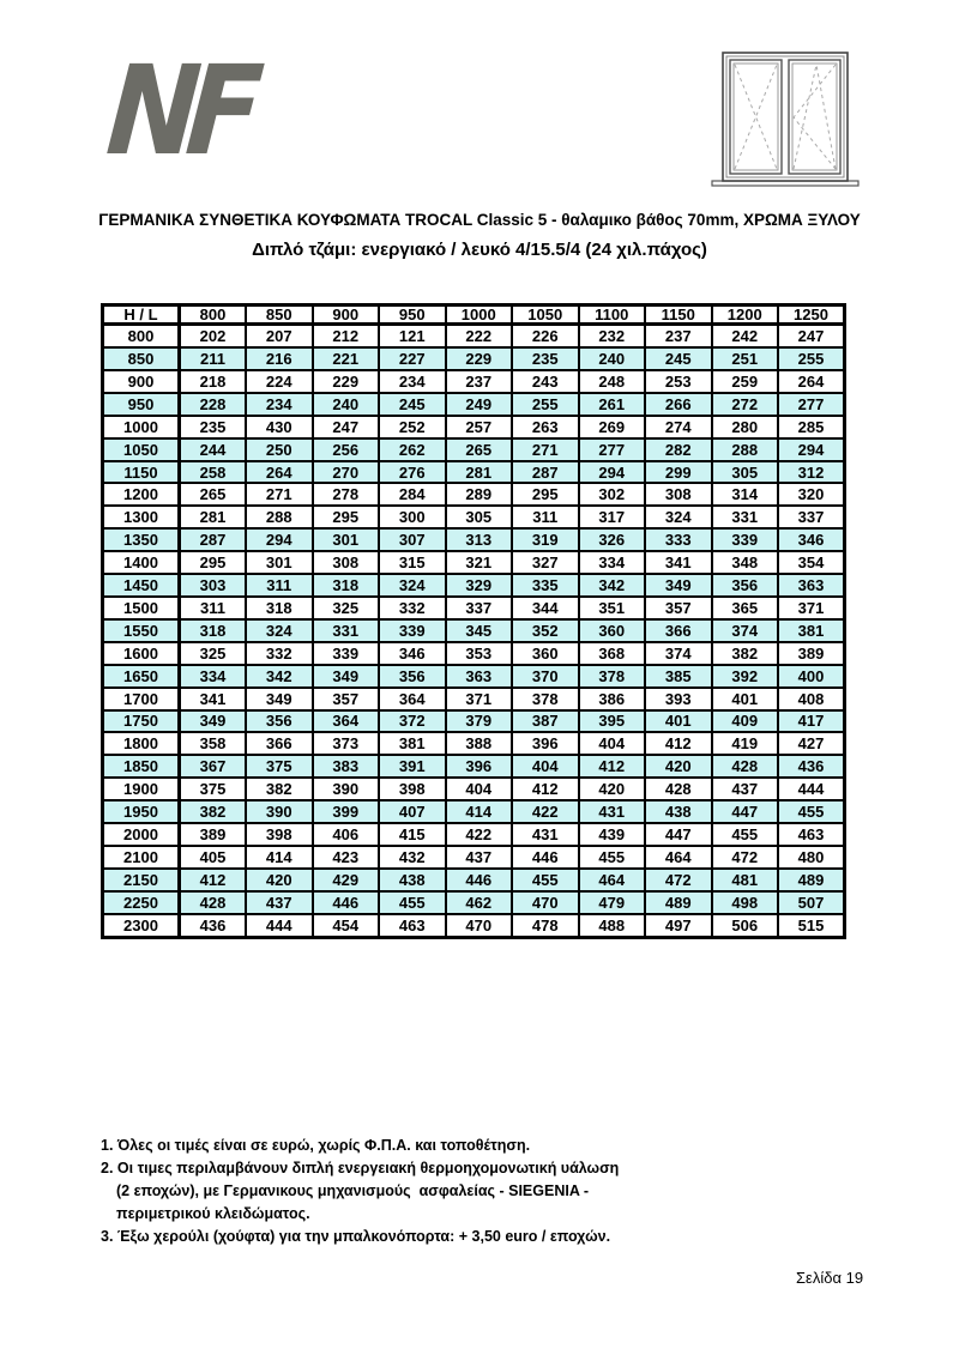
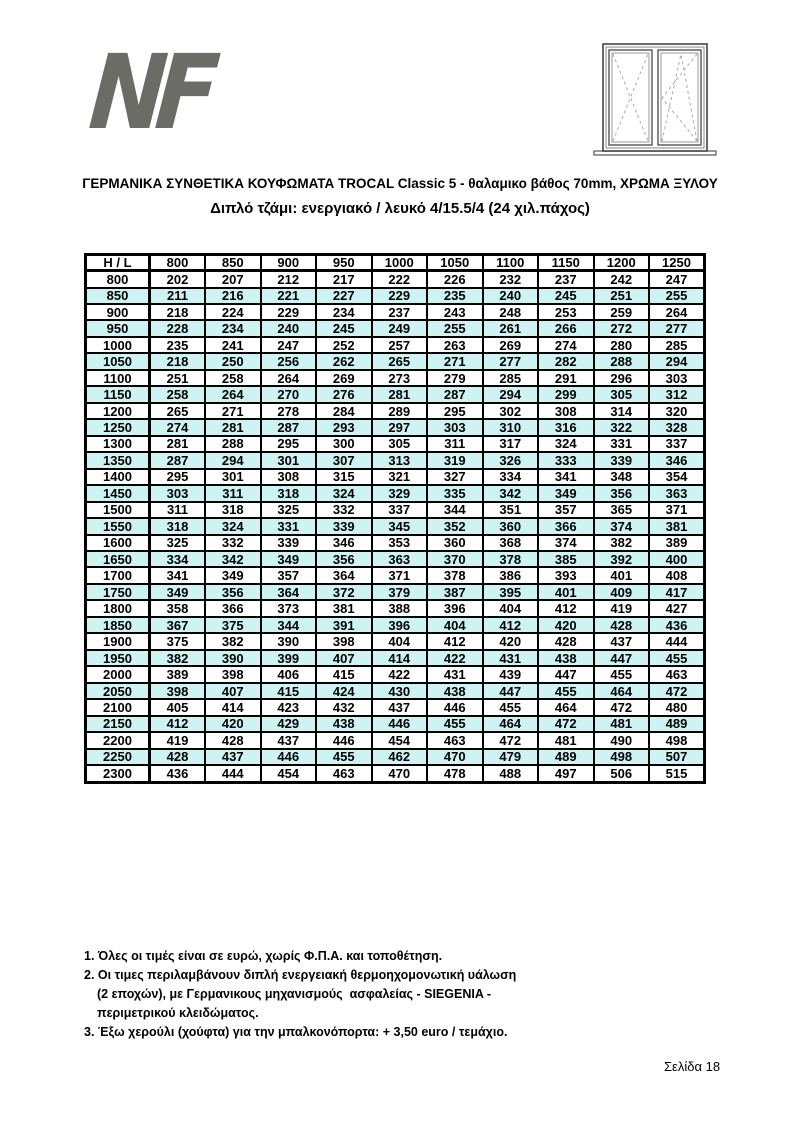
  ΓΕΡΜΑΝΙΚΑ ΣΥΝΘΕΤΙΚΑ ΚΟΥΦΩΜΑΤΑ TROCAL Classic 5 - θαλαμικο βάθος 70mm, ΧΡΩΜΑ ΞΥΛΟΥ
  Διπλό τζάμι: ενεργιακό / λευκό 4/15.5/4 (24 χιλ.πάχος)
  H / L	800	850	900	950	1000	1050	1100	1150	1200	1250
- 800	202	207	212	121	222	226	232	237	242	247
+ 800	202	207	212	217	222	226	232	237	242	247
  850	211	216	221	227	229	235	240	245	251	255
  900	218	224	229	234	237	243	248	253	259	264
  950	228	234	240	245	249	255	261	266	272	277
- 1000	235	430	247	252	257	263	269	274	280	285
+ 1000	235	241	247	252	257	263	269	274	280	285
- 1050	244	250	256	262	265	271	277	282	288	294
+ 1050	218	250	256	262	265	271	277	282	288	294
+ 1100	251	258	264	269	273	279	285	291	296	303
  1150	258	264	270	276	281	287	294	299	305	312
  1200	265	271	278	284	289	295	302	308	314	320
+ 1250	274	281	287	293	297	303	310	316	322	328
  1300	281	288	295	300	305	311	317	324	331	337
  1350	287	294	301	307	313	319	326	333	339	346
  1400	295	301	308	315	321	327	334	341	348	354
  1450	303	311	318	324	329	335	342	349	356	363
  1500	311	318	325	332	337	344	351	357	365	371
  1550	318	324	331	339	345	352	360	366	374	381
  1600	325	332	339	346	353	360	368	374	382	389
  1650	334	342	349	356	363	370	378	385	392	400
  1700	341	349	357	364	371	378	386	393	401	408
  1750	349	356	364	372	379	387	395	401	409	417
  1800	358	366	373	381	388	396	404	412	419	427
- 1850	367	375	383	391	396	404	412	420	428	436
+ 1850	367	375	344	391	396	404	412	420	428	436
  1900	375	382	390	398	404	412	420	428	437	444
  1950	382	390	399	407	414	422	431	438	447	455
  2000	389	398	406	415	422	431	439	447	455	463
+ 2050	398	407	415	424	430	438	447	455	464	472
  2100	405	414	423	432	437	446	455	464	472	480
  2150	412	420	429	438	446	455	464	472	481	489
+ 2200	419	428	437	446	454	463	472	481	490	498
  2250	428	437	446	455	462	470	479	489	498	507
  2300	436	444	454	463	470	478	488	497	506	515
  1. Όλες οι τιμές είναι σε ευρώ, χωρίς Φ.Π.Α. και τοποθέτηση.
  2. Οι τιμες περιλαμβάνουν διπλή ενεργειακή θερμοηχομονωτική υάλωση
  (2 εποχών), με Γερμανικους μηχανισμούς ασφαλείας - SIEGENIA -
  περιμετρικού κλειδώματος.
- 3. Έξω χερούλι (χούφτα) για την μπαλκονόπορτα: + 3,50 euro / εποχών.
+ 3. Έξω χερούλι (χούφτα) για την μπαλκονόπορτα: + 3,50 euro / τεμάχιο.
- Σελίδα 19
+ Σελίδα 18
